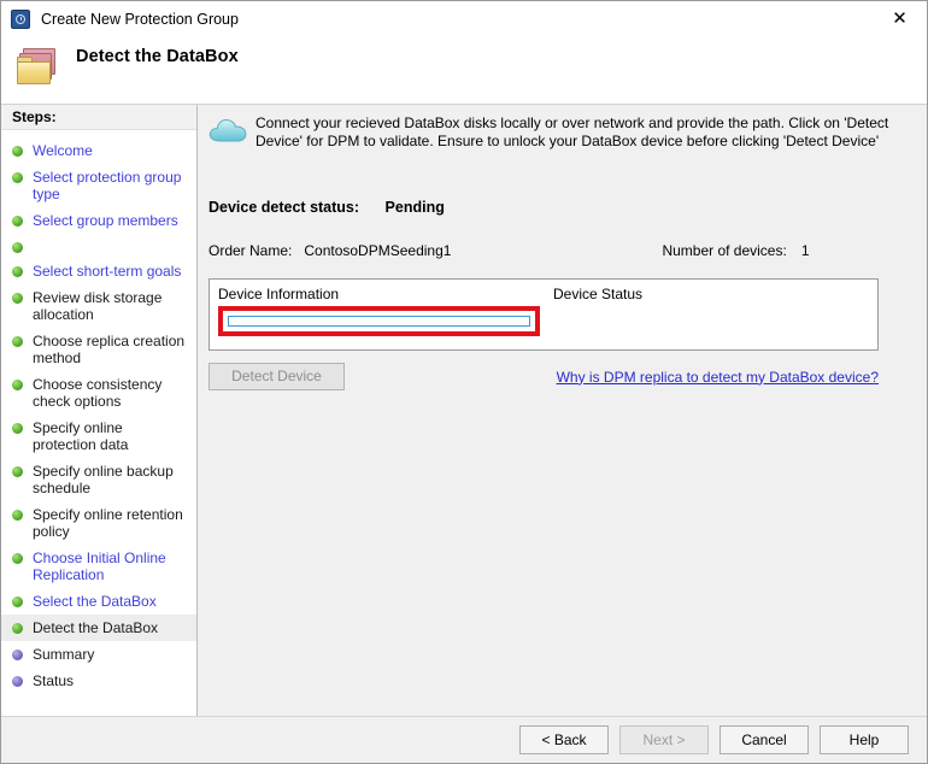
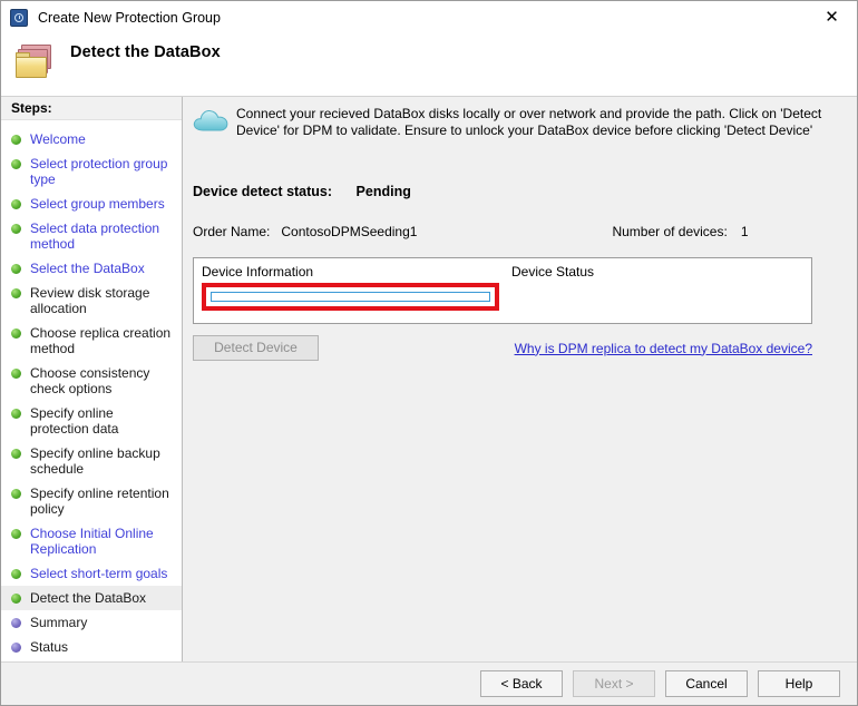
  Create New Protection Group
  ✕
  Detect the DataBox
  Steps:
  Welcome
  Select protection group type
  Select group members
+ Select data protection method
- Select short-term goals
+ Select the DataBox
  Review disk storage allocation
  Choose replica creation method
  Choose consistency check options
  Specify online protection data
  Specify online backup schedule
  Specify online retention policy
  Choose Initial Online Replication
- Select the DataBox
+ Select short-term goals
  Detect the DataBox
  Summary
  Status
  Connect your recieved DataBox disks locally or over network and provide the path. Click on 'Detect Device' for DPM to validate. Ensure to unlock your DataBox device before clicking 'Detect Device'
  Device detect status: Pending
  Order Name:
  ContosoDPMSeeding1
  Number of devices:
  1
  Device Information
  Device Status
  Detect Device
  Why is DPM replica to detect my DataBox device?
  < Back
  Next >
  Cancel
  Help
